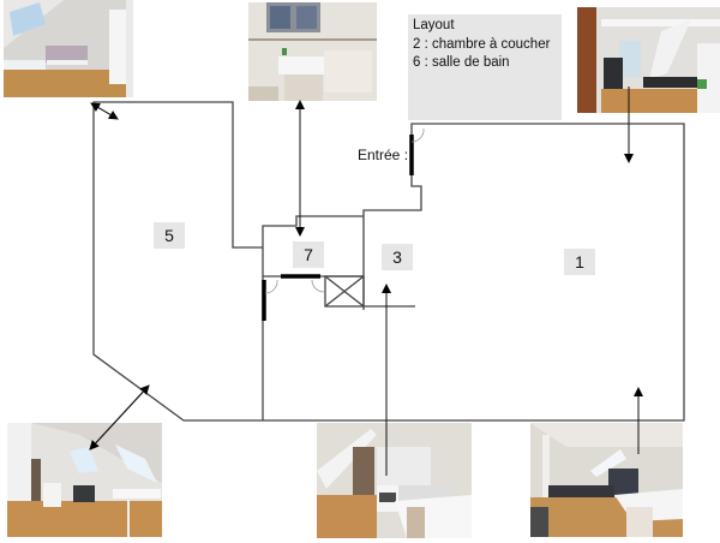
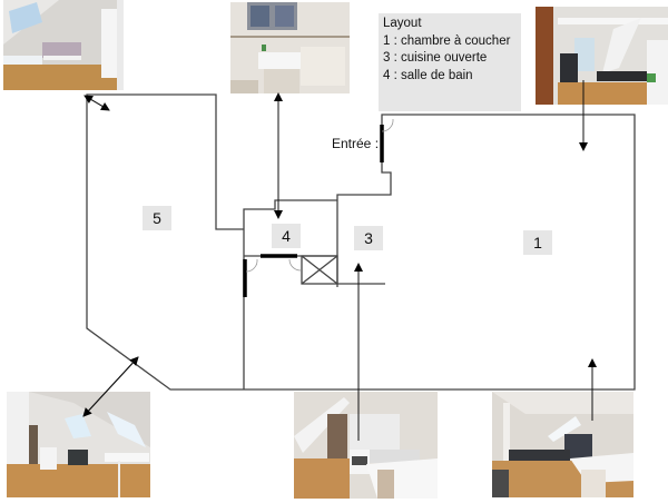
  Layout
- 2 : chambre à coucher
+ 1 : chambre à coucher
+ 3 : cuisine ouverte
- 6 : salle de bain
+ 4 : salle de bain
  5
- 7
+ 4
  3
  1
  Entrée :
